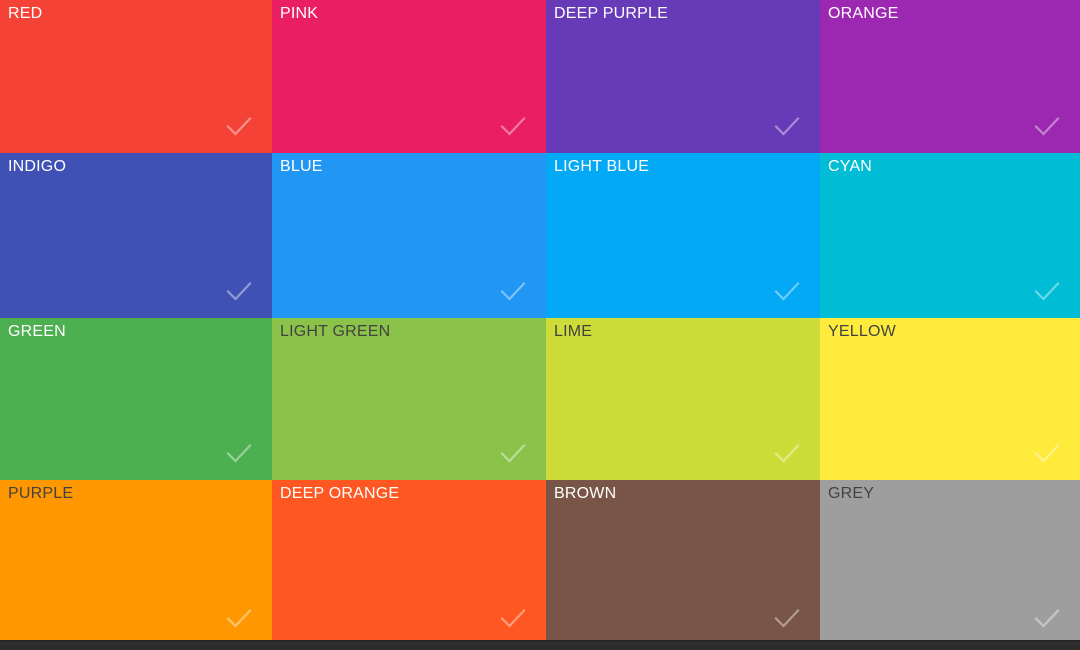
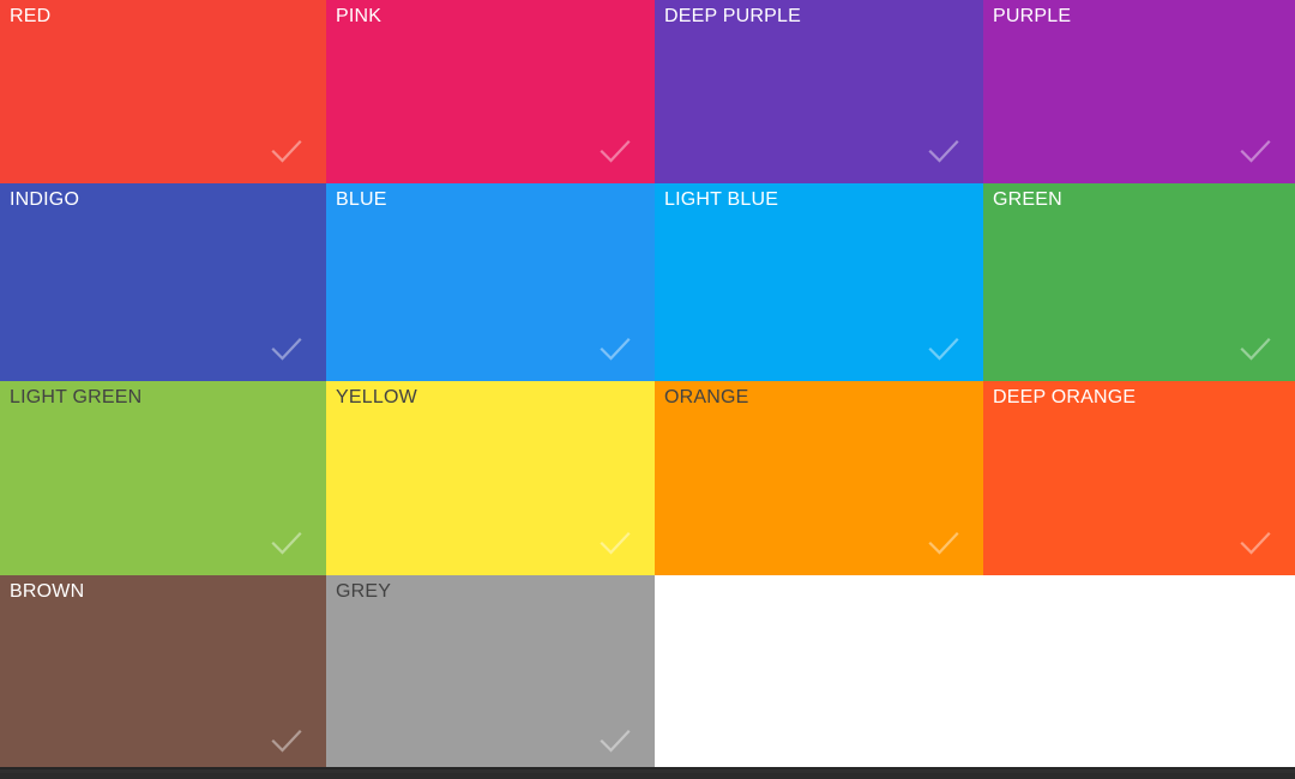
  RED
  PINK
  DEEP PURPLE
- ORANGE
+ PURPLE
  INDIGO
  BLUE
  LIGHT BLUE
- CYAN
  GREEN
  LIGHT GREEN
- LIME
  YELLOW
- PURPLE
+ ORANGE
  DEEP ORANGE
  BROWN
  GREY
